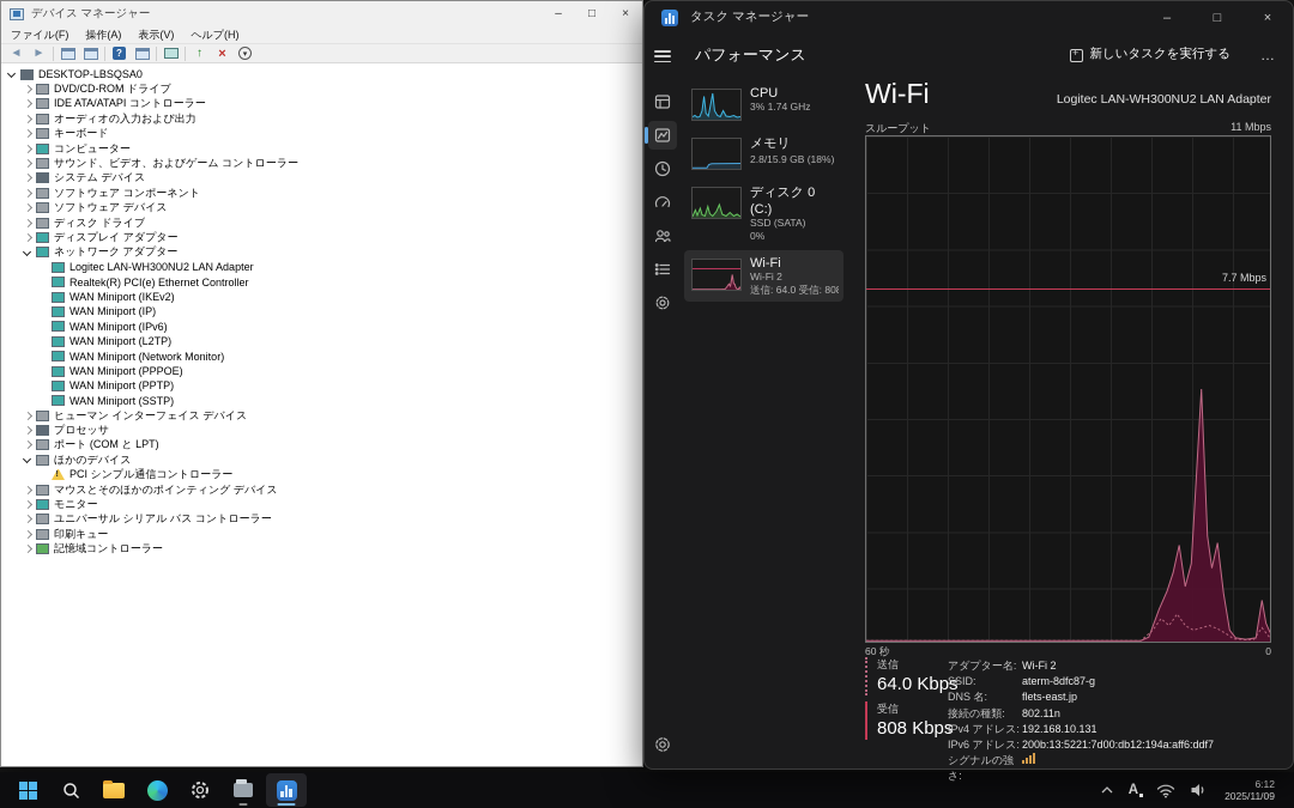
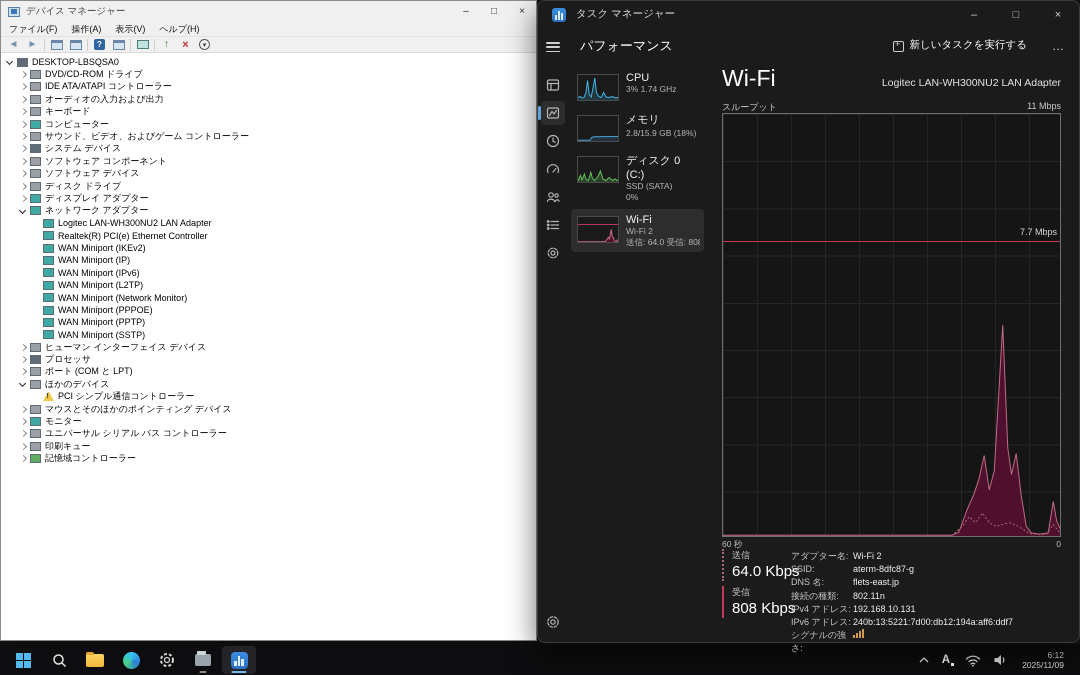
  デバイス マネージャー
  –
  □
  ×
  ファイル(F)
  操作(A)
  表示(V)
  ヘルプ(H)
  ◄
  ►
  ?
  ↑
  ×
  DESKTOP-LBSQSA0
  DVD/CD-ROM ドライブ
  IDE ATA/ATAPI コントローラー
  オーディオの入力および出力
  キーボード
  コンピューター
  サウンド、ビデオ、およびゲーム コントローラー
  システム デバイス
  ソフトウェア コンポーネント
  ソフトウェア デバイス
  ディスク ドライブ
  ディスプレイ アダプター
  ネットワーク アダプター
  Logitec LAN-WH300NU2 LAN Adapter
  Realtek(R) PCI(e) Ethernet Controller
  WAN Miniport (IKEv2)
  WAN Miniport (IP)
  WAN Miniport (IPv6)
  WAN Miniport (L2TP)
  WAN Miniport (Network Monitor)
  WAN Miniport (PPPOE)
  WAN Miniport (PPTP)
  WAN Miniport (SSTP)
  ヒューマン インターフェイス デバイス
  プロセッサ
  ポート (COM と LPT)
  ほかのデバイス
  PCI シンプル通信コントローラー
  マウスとそのほかのポインティング デバイス
  モニター
  ユニバーサル シリアル バス コントローラー
  印刷キュー
  記憶域コントローラー
  タスク マネージャー
  –
  □
  ×
  パフォーマンス
  新しいタスクを実行する
  …
  CPU
  3% 1.74 GHz
  メモリ
  2.8/15.9 GB (18%)
  ディスク 0 (C:)
  SSD (SATA)
  0%
  Wi-Fi
  Wi-Fi 2
  送信: 64.0 受信: 80
  Wi-Fi
  Logitec LAN-WH300NU2 LAN Adapter
  スループット
  11 Mbps
  7.7 Mbps
  60 秒
  0
  送信
  64.0 Kbps
  受信
  808 Kbps
  アダプター名:
  Wi-Fi 2
  SSID:
  aterm-8dfc87-g
  DNS 名:
  flets-east.jp
  接続の種類:
  802.11n
  IPv4 アドレス:
  192.168.10.131
  IPv6 アドレス:
- 200b:13:5221:7d00:db12:194a:aff6:ddf7
+ 240b:13:5221:7d00:db12:194a:aff6:ddf7
  シグナルの強さ:
  A
  6:12
  2025/11/09
